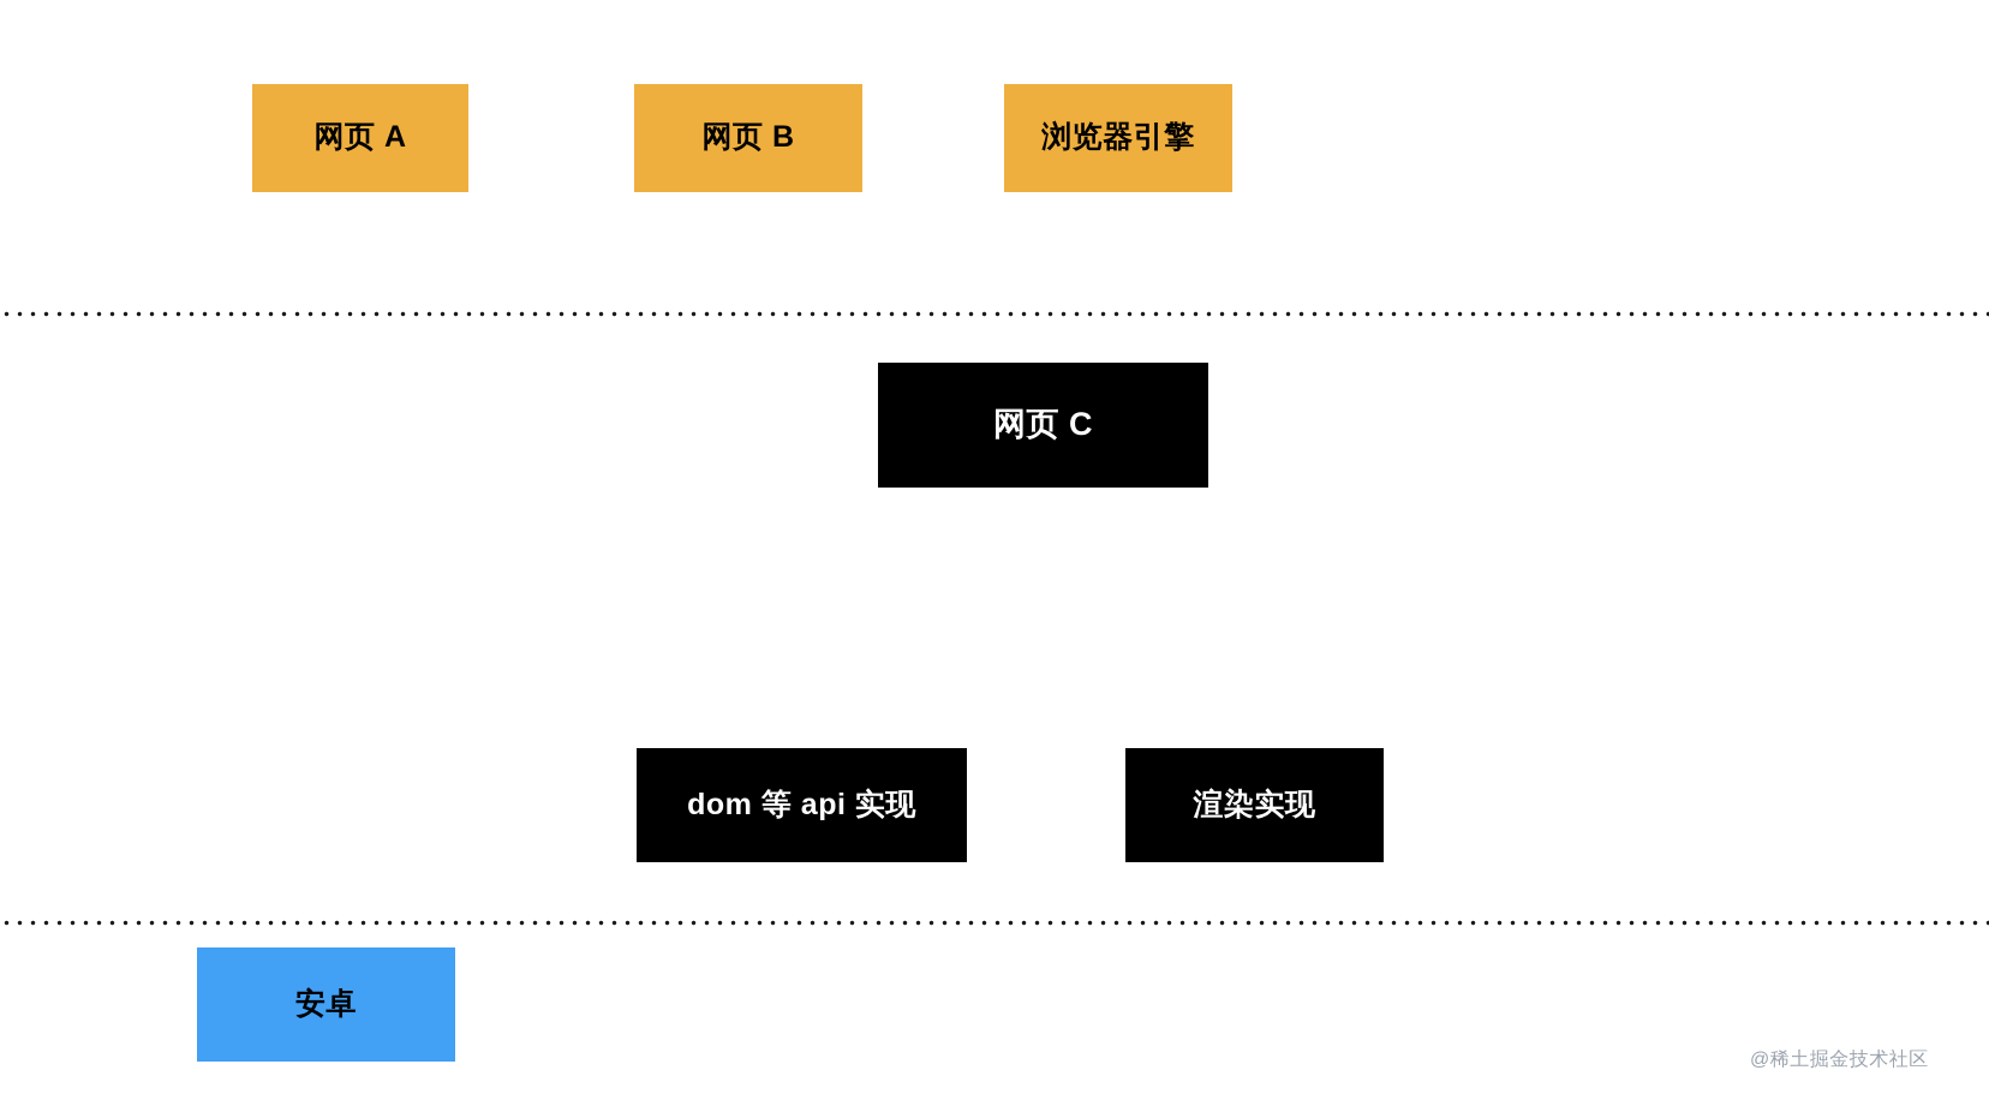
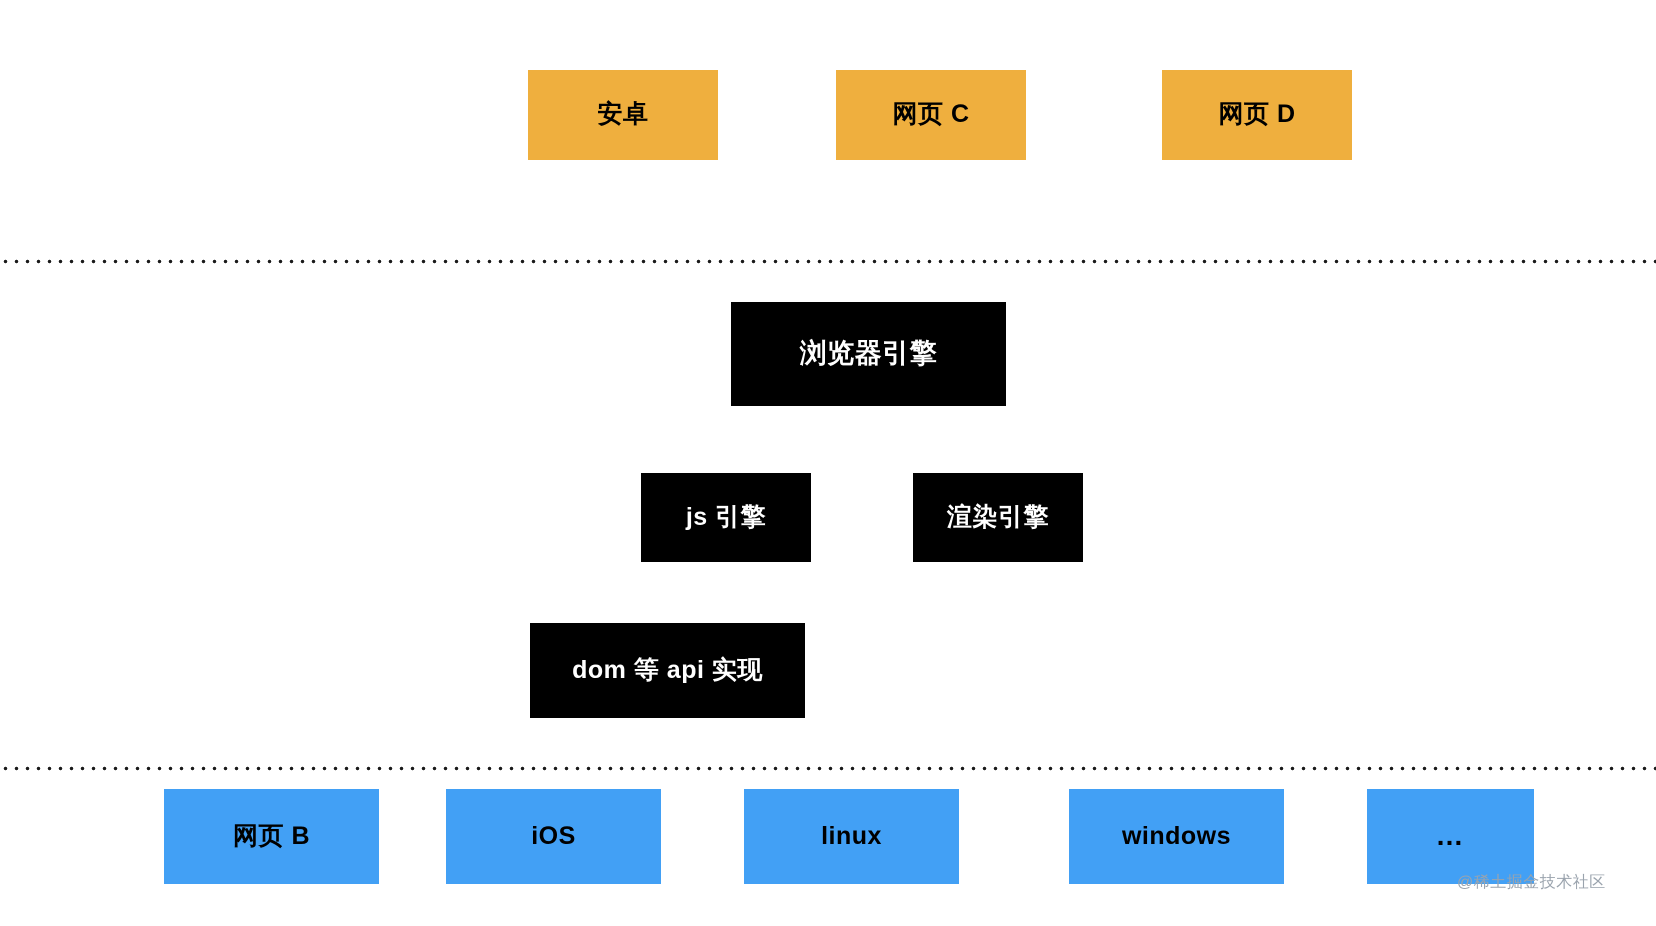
- 网页 A
- 网页 B
+ 安卓
- 浏览器引擎
+ 网页 C
+ 网页 D
- 网页 C
+ 浏览器引擎
+ js 引擎
+ 渲染引擎
  dom 等 api 实现
- 渲染实现
- 安卓
+ 网页 B
+ iOS
+ linux
+ windows
+ …
  @稀土掘金技术社区
